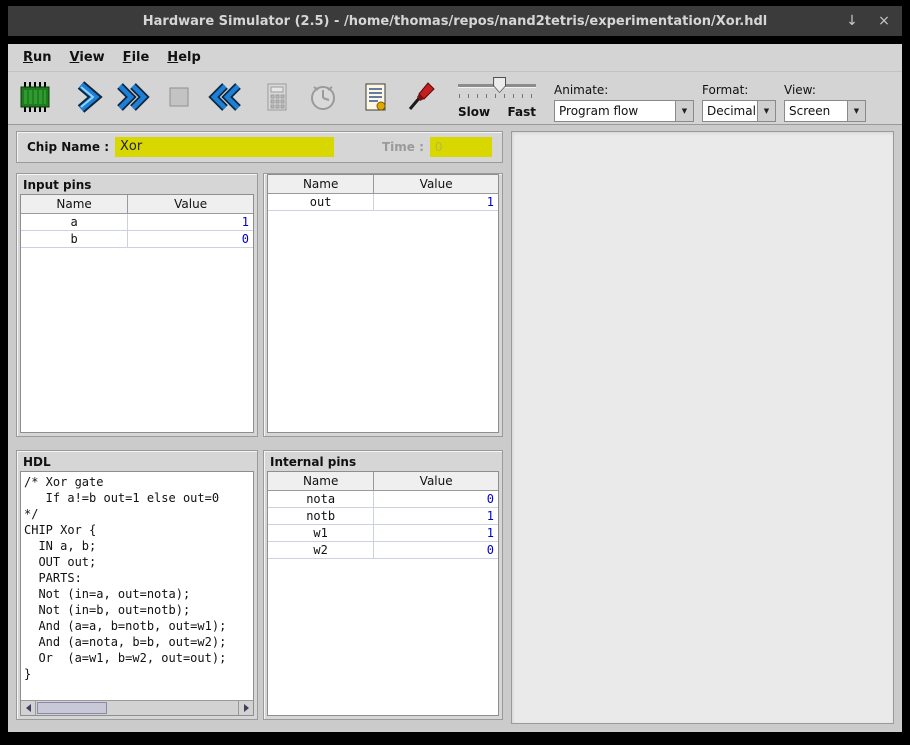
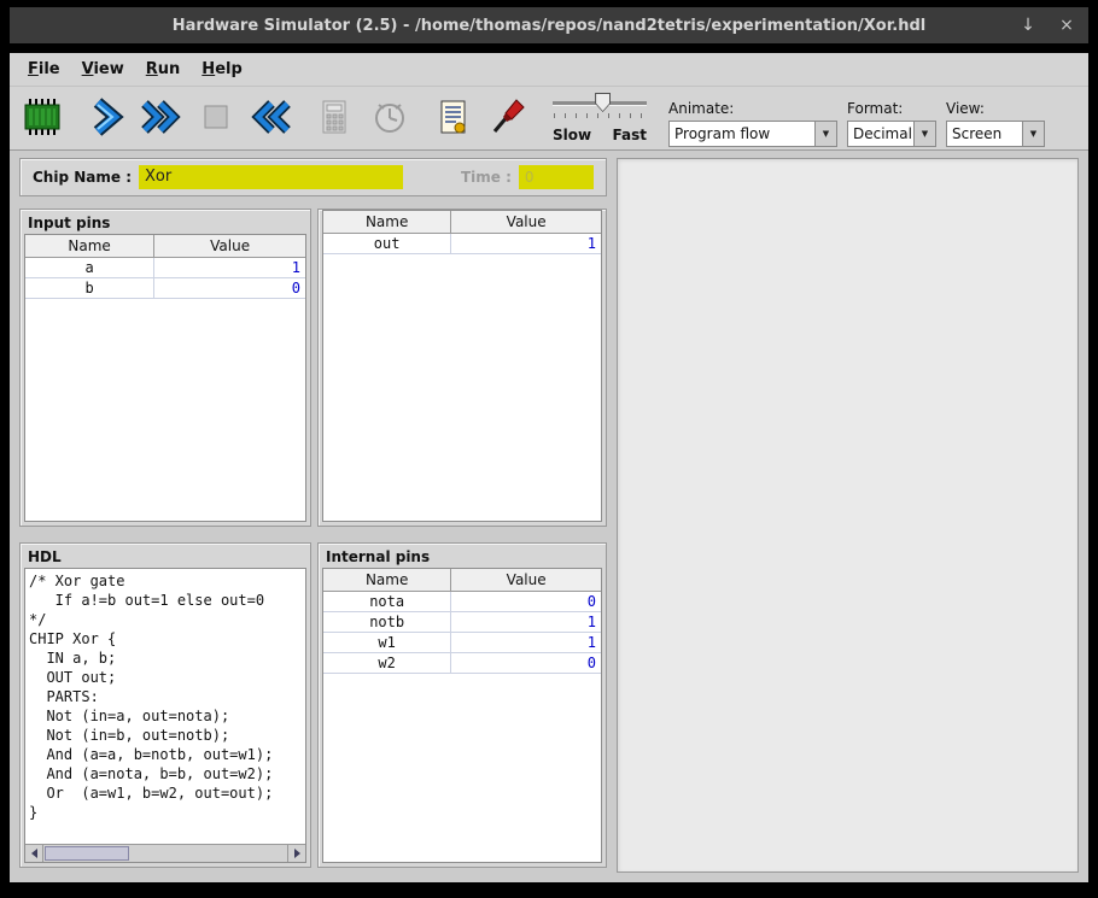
  Hardware Simulator (2.5) - /home/thomas/repos/nand2tetris/experimentation/Xor.hdl
  ↓
  ×
- Run
+ File
  View
- File
+ Run
  Help
  Slow
  Fast
  Animate:
  Program flow
  ▼
  Format:
  Decimal
  ▼
  View:
  Screen
  ▼
  Chip Name :
  Xor
  Time :
  0
  Input pins
  Name	Value
  a	1
  b	0
  Name	Value
  out	1
  HDL
  /* Xor gate
  If a!=b out=1 else out=0
  */
  CHIP Xor {
  IN a, b;
  OUT out;
  PARTS:
  Not (in=a, out=nota);
  Not (in=b, out=notb);
  And (a=a, b=notb, out=w1);
  And (a=nota, b=b, out=w2);
  Or (a=w1, b=w2, out=out);
  }
  Internal pins
  Name	Value
  nota	0
  notb	1
  w1	1
  w2	0
